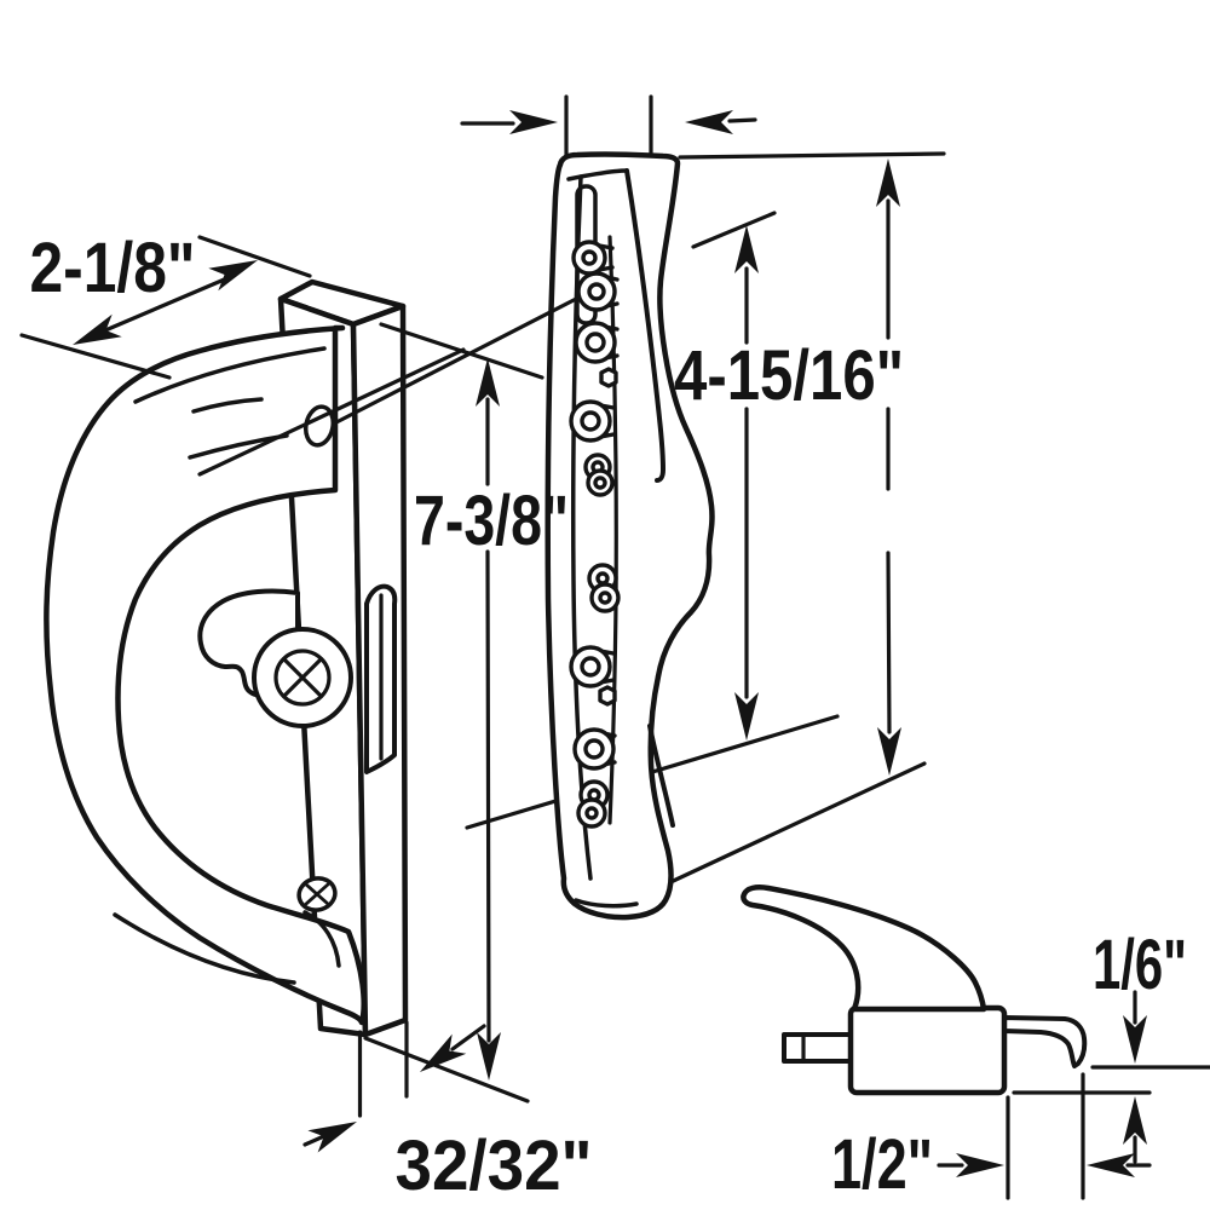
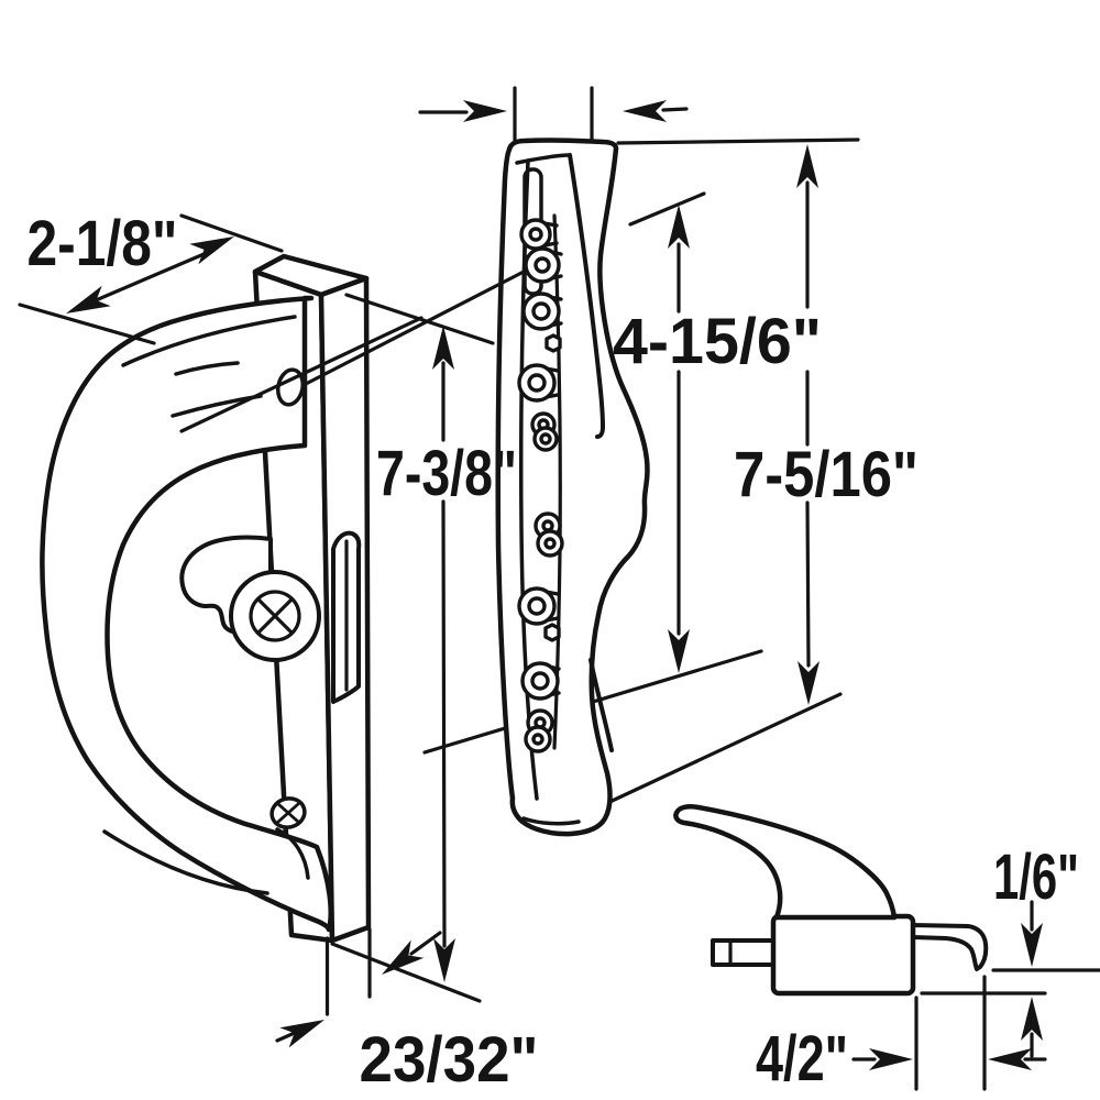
  2-1/8"
  7-3/8"
- 4-15/16"
+ 4-15/6"
+ 7-5/16"
- 32/32"
+ 23/32"
  1/6"
- 1/2"
+ 4/2"
